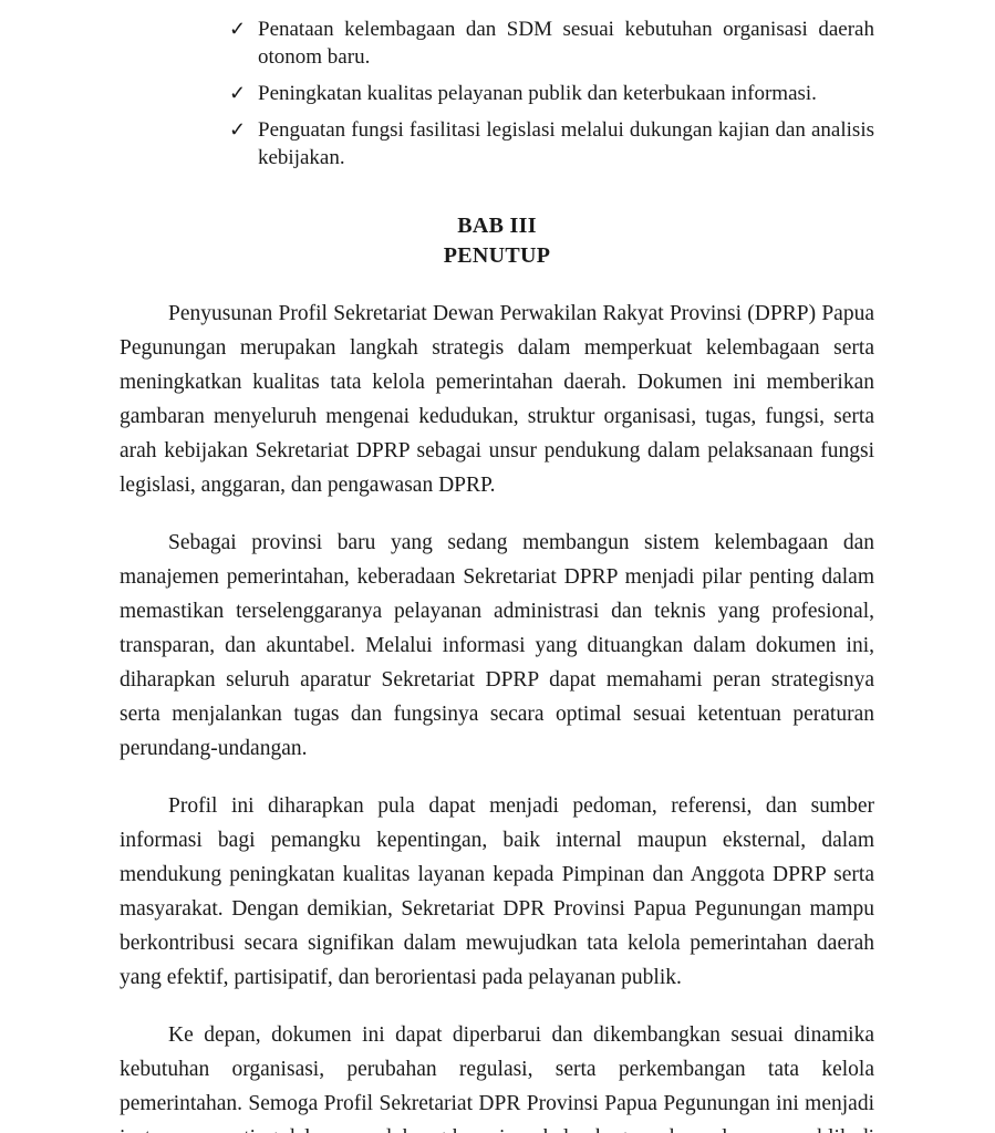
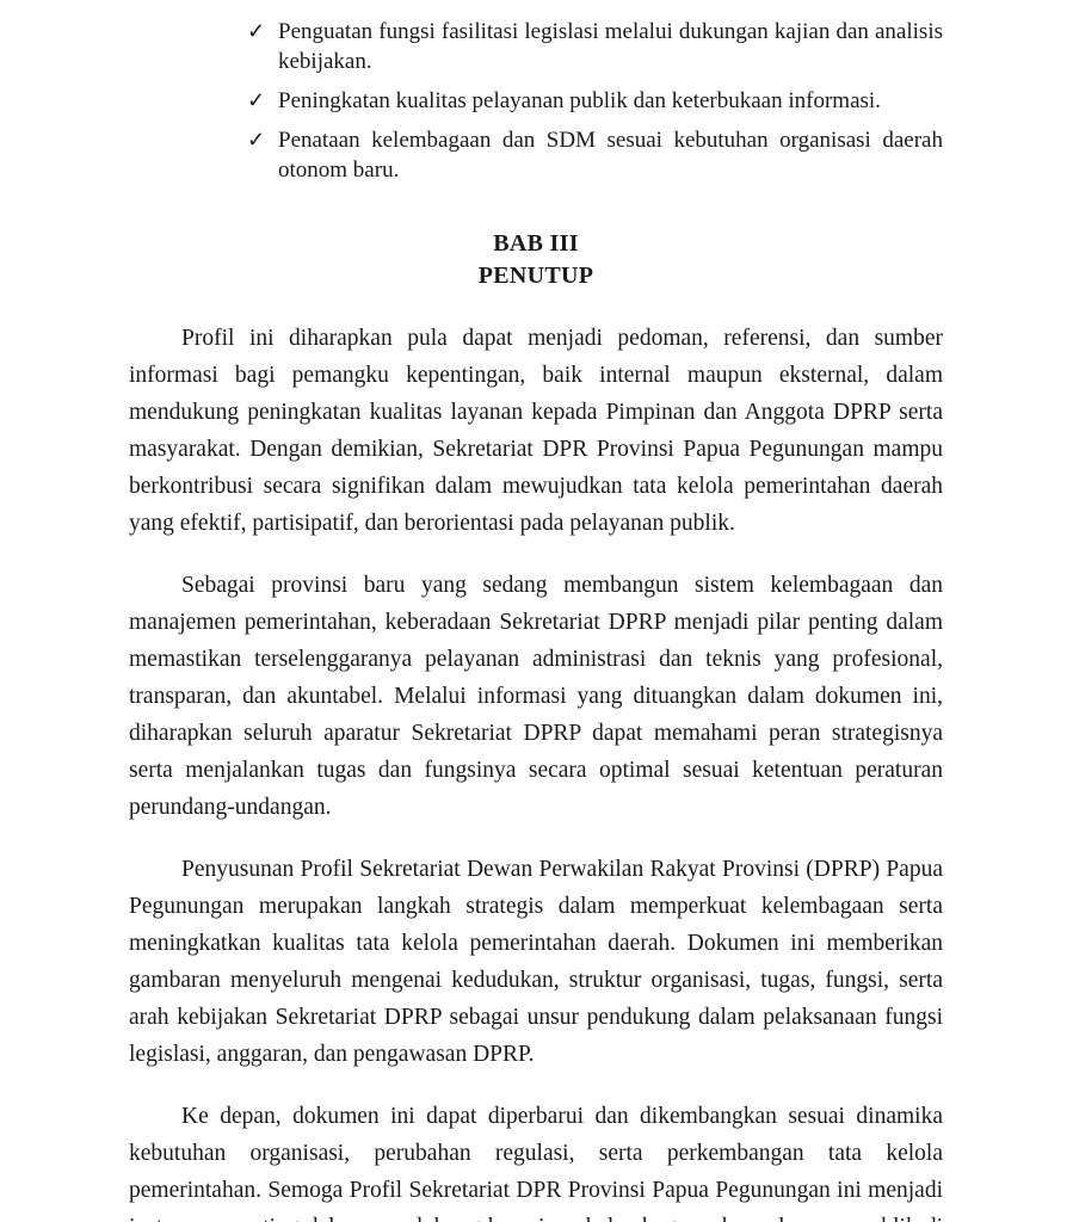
  ✓
- Penataan kelembagaan dan SDM sesuai kebutuhan organisasi daerah otonom baru.
+ Penguatan fungsi fasilitasi legislasi melalui dukungan kajian dan analisis kebijakan.
  ✓
  Peningkatan kualitas pelayanan publik dan keterbukaan informasi.
  ✓
- Penguatan fungsi fasilitasi legislasi melalui dukungan kajian dan analisis kebijakan.
+ Penataan kelembagaan dan SDM sesuai kebutuhan organisasi daerah otonom baru.
  BAB III
  PENUTUP
- Penyusunan Profil Sekretariat Dewan Perwakilan Rakyat Provinsi (DPRP) Papua Pegunungan merupakan langkah strategis dalam memperkuat kelembagaan serta meningkatkan kualitas tata kelola pemerintahan daerah. Dokumen ini memberikan gambaran menyeluruh mengenai kedudukan, struktur organisasi, tugas, fungsi, serta arah kebijakan Sekretariat DPRP sebagai unsur pendukung dalam pelaksanaan fungsi legislasi, anggaran, dan pengawasan DPRP.
+ Profil ini diharapkan pula dapat menjadi pedoman, referensi, dan sumber informasi bagi pemangku kepentingan, baik internal maupun eksternal, dalam mendukung peningkatan kualitas layanan kepada Pimpinan dan Anggota DPRP serta masyarakat. Dengan demikian, Sekretariat DPR Provinsi Papua Pegunungan mampu berkontribusi secara signifikan dalam mewujudkan tata kelola pemerintahan daerah yang efektif, partisipatif, dan berorientasi pada pelayanan publik.
  Sebagai provinsi baru yang sedang membangun sistem kelembagaan dan manajemen pemerintahan, keberadaan Sekretariat DPRP menjadi pilar penting dalam memastikan terselenggaranya pelayanan administrasi dan teknis yang profesional, transparan, dan akuntabel. Melalui informasi yang dituangkan dalam dokumen ini, diharapkan seluruh aparatur Sekretariat DPRP dapat memahami peran strategisnya serta menjalankan tugas dan fungsinya secara optimal sesuai ketentuan peraturan perundang-undangan.
- Profil ini diharapkan pula dapat menjadi pedoman, referensi, dan sumber informasi bagi pemangku kepentingan, baik internal maupun eksternal, dalam mendukung peningkatan kualitas layanan kepada Pimpinan dan Anggota DPRP serta masyarakat. Dengan demikian, Sekretariat DPR Provinsi Papua Pegunungan mampu berkontribusi secara signifikan dalam mewujudkan tata kelola pemerintahan daerah yang efektif, partisipatif, dan berorientasi pada pelayanan publik.
+ Penyusunan Profil Sekretariat Dewan Perwakilan Rakyat Provinsi (DPRP) Papua Pegunungan merupakan langkah strategis dalam memperkuat kelembagaan serta meningkatkan kualitas tata kelola pemerintahan daerah. Dokumen ini memberikan gambaran menyeluruh mengenai kedudukan, struktur organisasi, tugas, fungsi, serta arah kebijakan Sekretariat DPRP sebagai unsur pendukung dalam pelaksanaan fungsi legislasi, anggaran, dan pengawasan DPRP.
